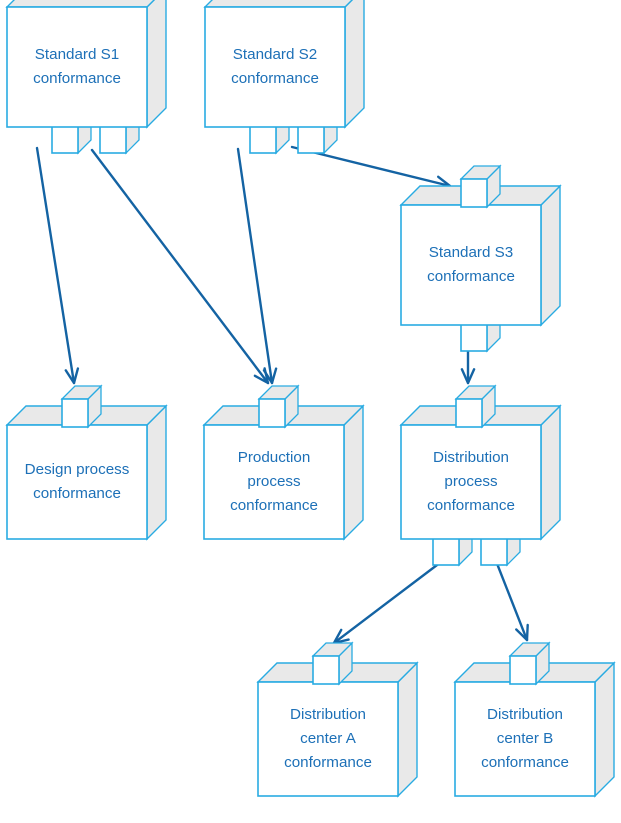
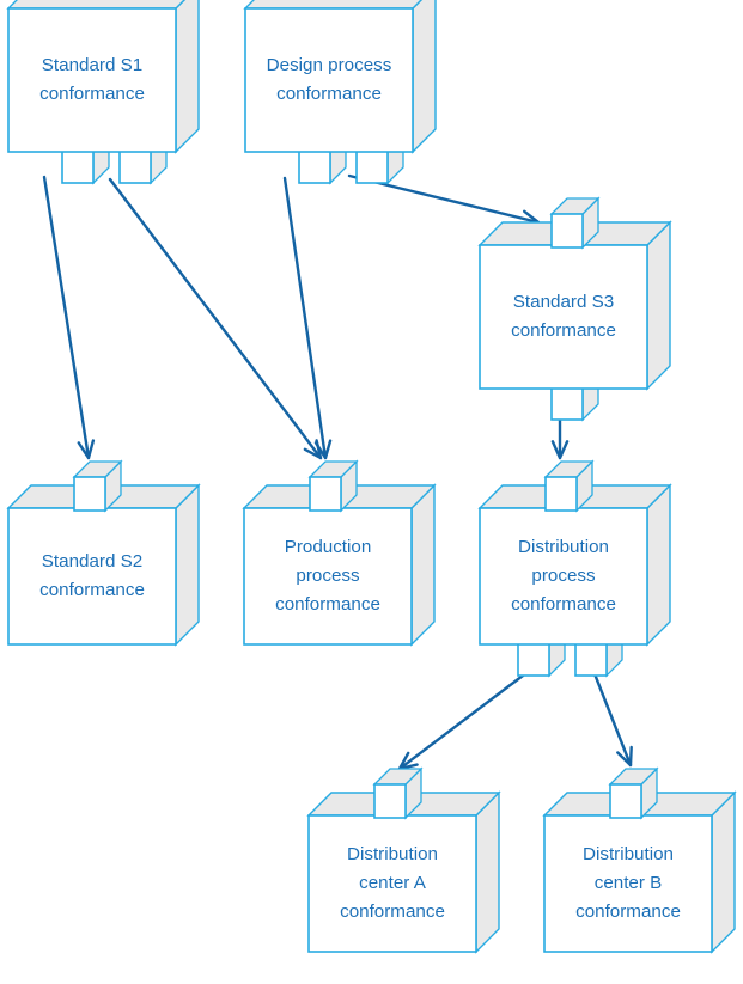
  Standard S1 conformance
- Standard S2 conformance
+ Design process conformance
  Standard S3 conformance
- Design process conformance
+ Standard S2 conformance
  Production process conformance
  Distribution process conformance
  Distribution center A conformance
  Distribution center B conformance
